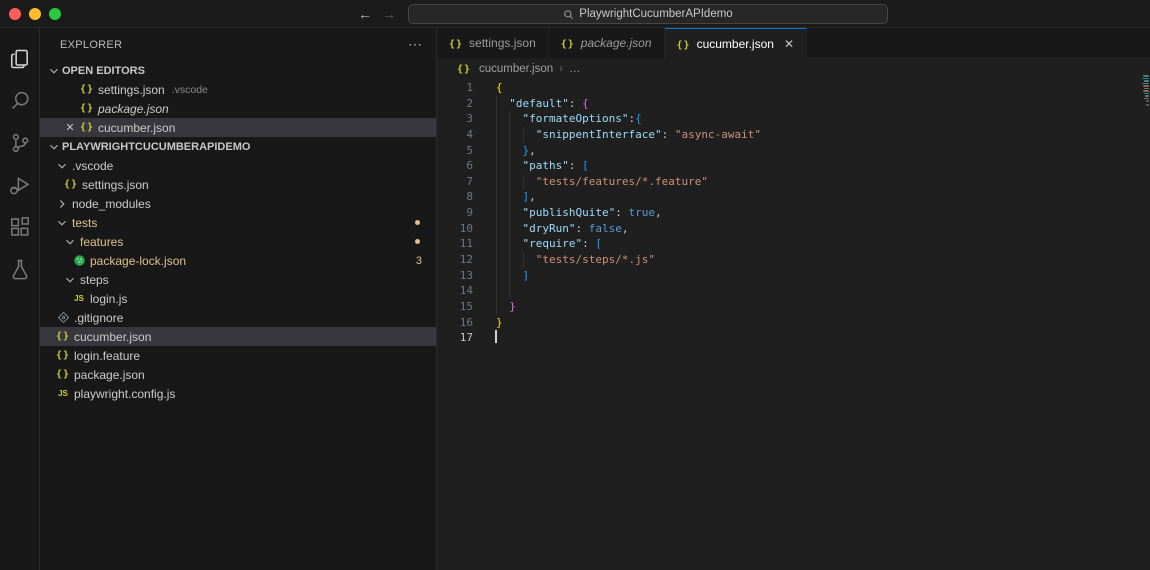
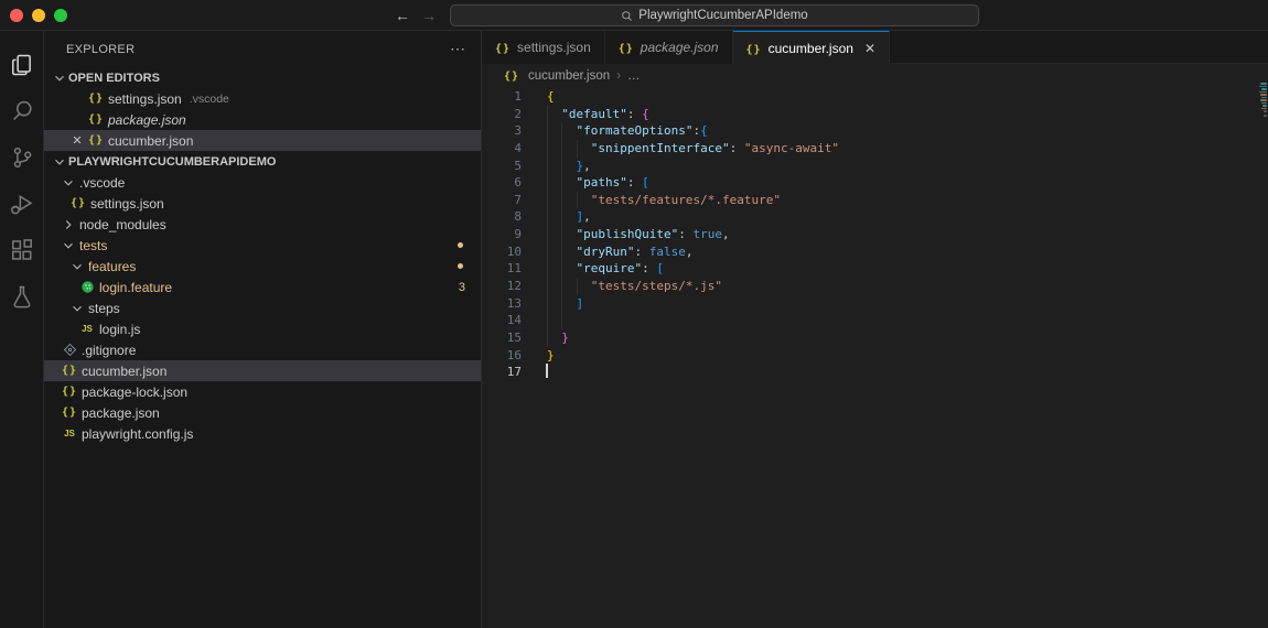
  ←
  →
  PlaywrightCucumberAPIdemo
  EXPLORER
  ⋯
  OPEN EDITORS
  {}
  settings.json
  .vscode
  {}
  package.json
  ✕
  {}
  cucumber.json
  PLAYWRIGHTCUCUMBERAPIDEMO
  .vscode
  {}
  settings.json
  node_modules
  tests
  features
- package-lock.json
+ login.feature
  3
  steps
  JS
  login.js
  .gitignore
  {}
  cucumber.json
  {}
- login.feature
+ package-lock.json
  {}
  package.json
  JS
  playwright.config.js
  {}
  settings.json
  {}
  package.json
  {}
  cucumber.json
  ✕
  {}
  cucumber.json
  ›
  …
  1 {
  2 "default": {
  3 "formateOptions":{
  4 "snippentInterface": "async-await"
  5 },
  6 "paths": [
  7 "tests/features/*.feature"
  8 ],
  9 "publishQuite": true,
  10 "dryRun": false,
  11 "require": [
  12 "tests/steps/*.js"
  13 ]
  14
  15 }
  16 }
  17
